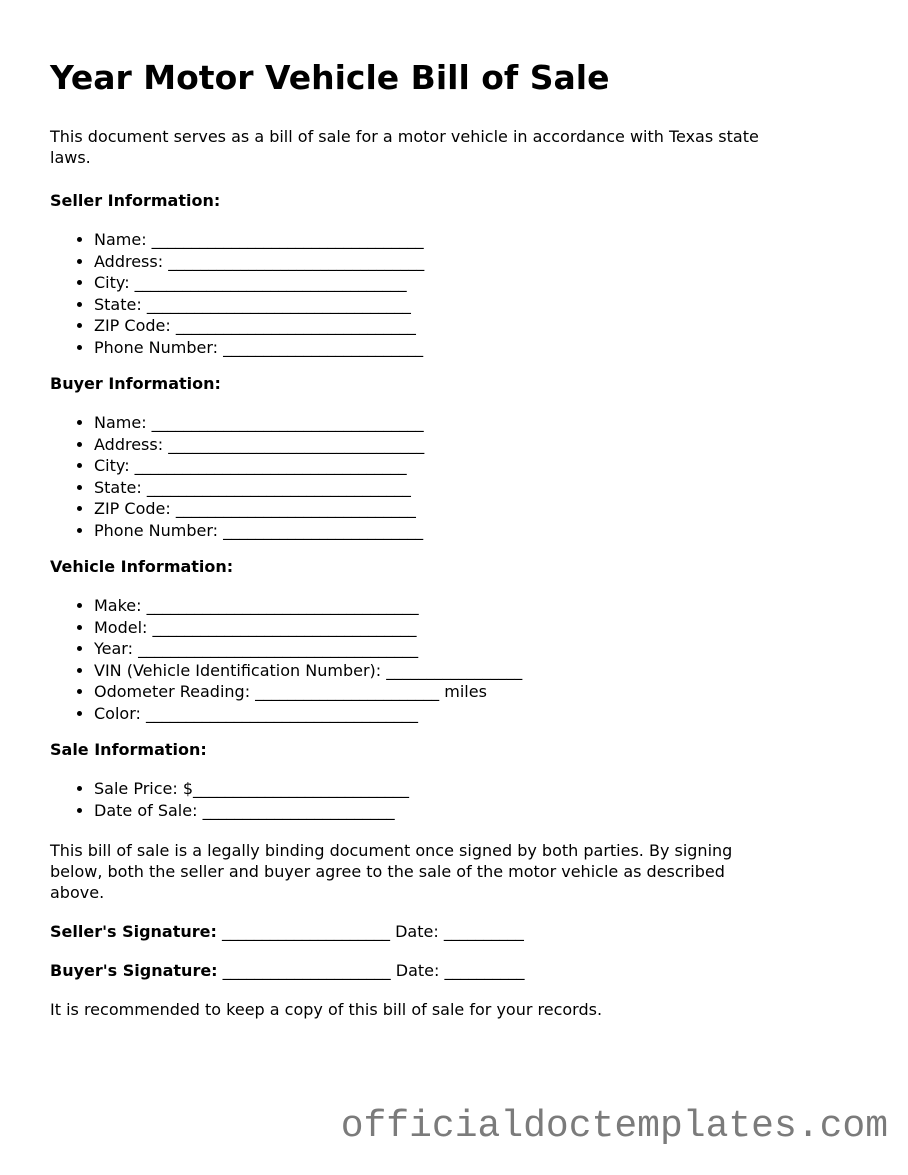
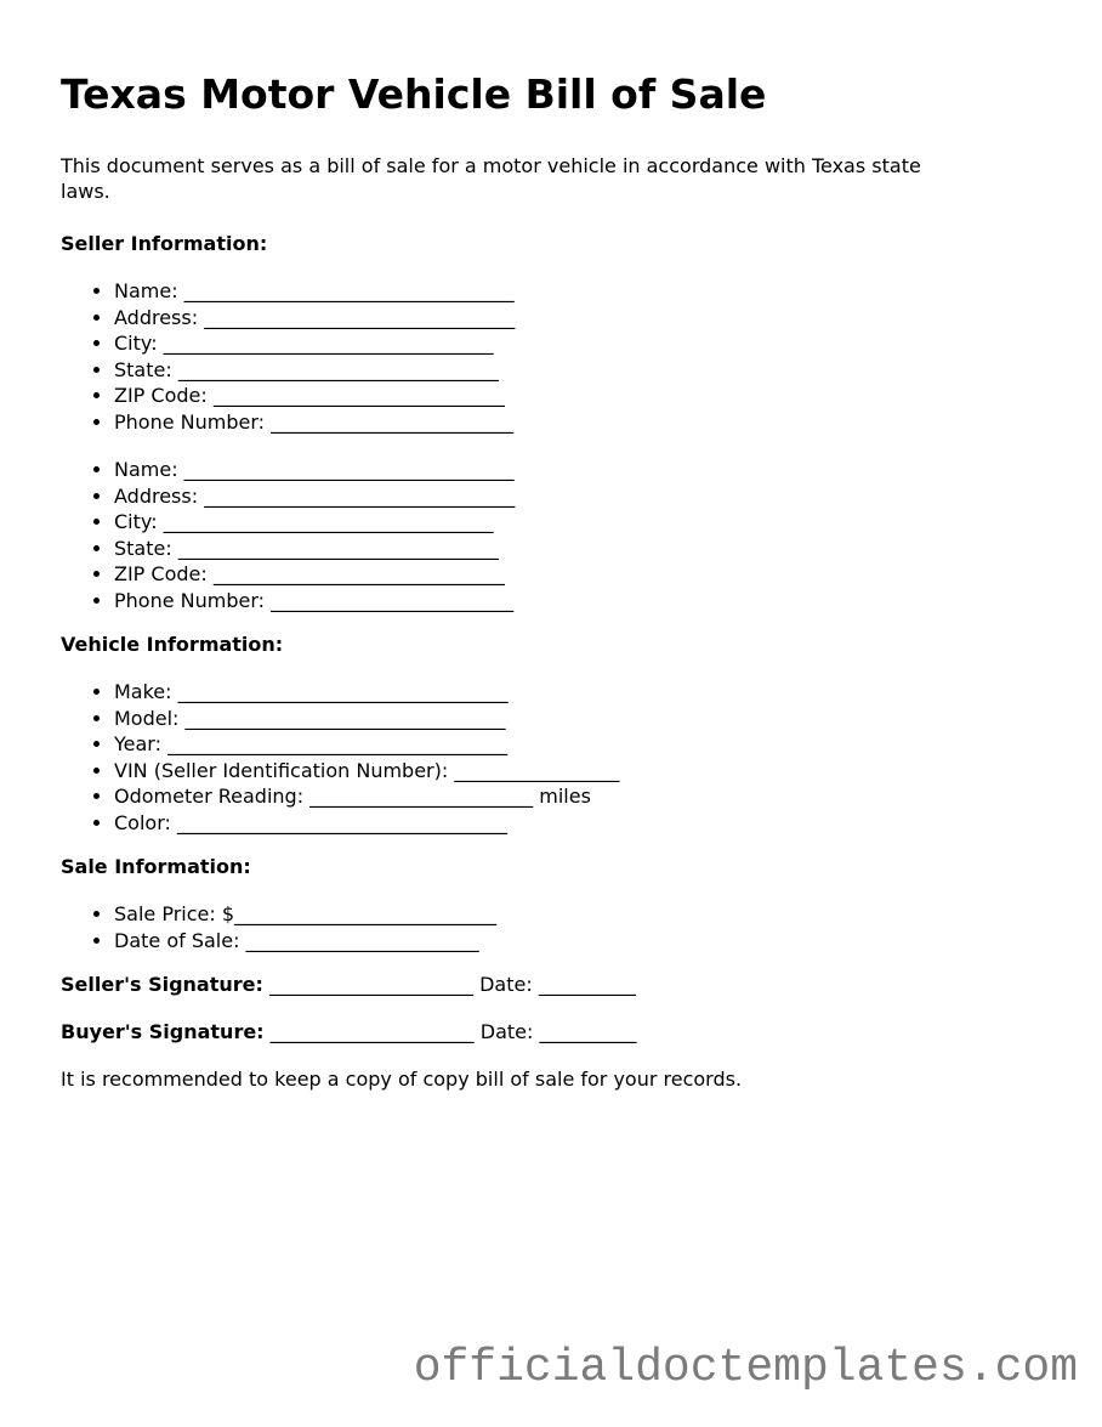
- Year Motor Vehicle Bill of Sale
+ Texas Motor Vehicle Bill of Sale
  This document serves as a bill of sale for a motor vehicle in accordance with Texas state
  laws.
  Seller Information:
  Name: __________________________________
  Address: ________________________________
  City: __________________________________
  State: _________________________________
  ZIP Code: ______________________________
  Phone Number: _________________________
- Buyer Information:
  Name: __________________________________
  Address: ________________________________
  City: __________________________________
  State: _________________________________
  ZIP Code: ______________________________
  Phone Number: _________________________
  Vehicle Information:
  Make: __________________________________
  Model: _________________________________
  Year: ___________________________________
- VIN (Vehicle Identification Number): _________________
+ VIN (Seller Identification Number): _________________
  Odometer Reading: _______________________ miles
  Color: __________________________________
  Sale Information:
  Sale Price: $___________________________
  Date of Sale: ________________________
- This bill of sale is a legally binding document once signed by both parties. By signing
- below, both the seller and buyer agree to the sale of the motor vehicle as described
- above.
  Seller's Signature: _____________________ Date: __________
  Buyer's Signature: _____________________ Date: __________
- It is recommended to keep a copy of this bill of sale for your records.
+ It is recommended to keep a copy of copy bill of sale for your records.
  officialdoctemplates.com
